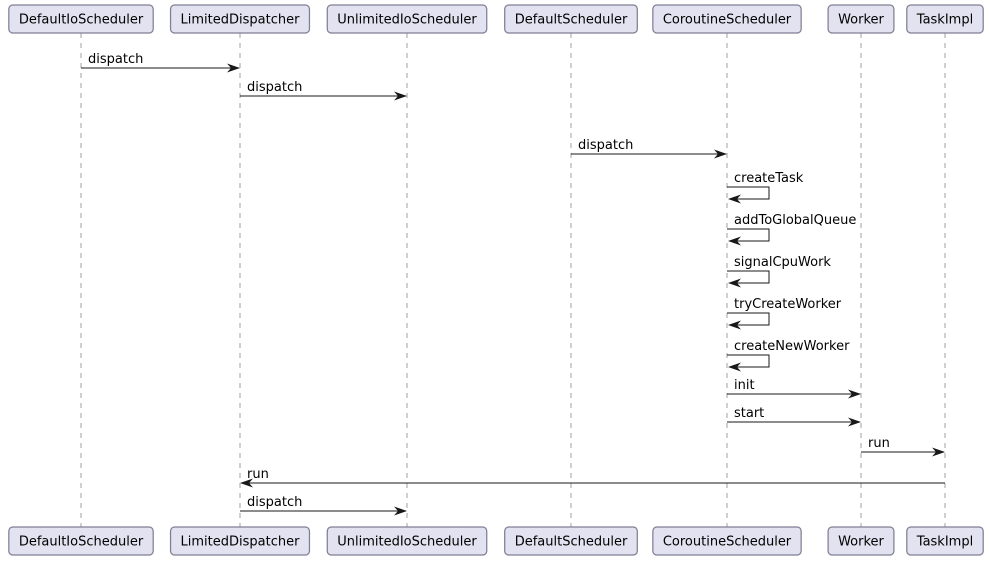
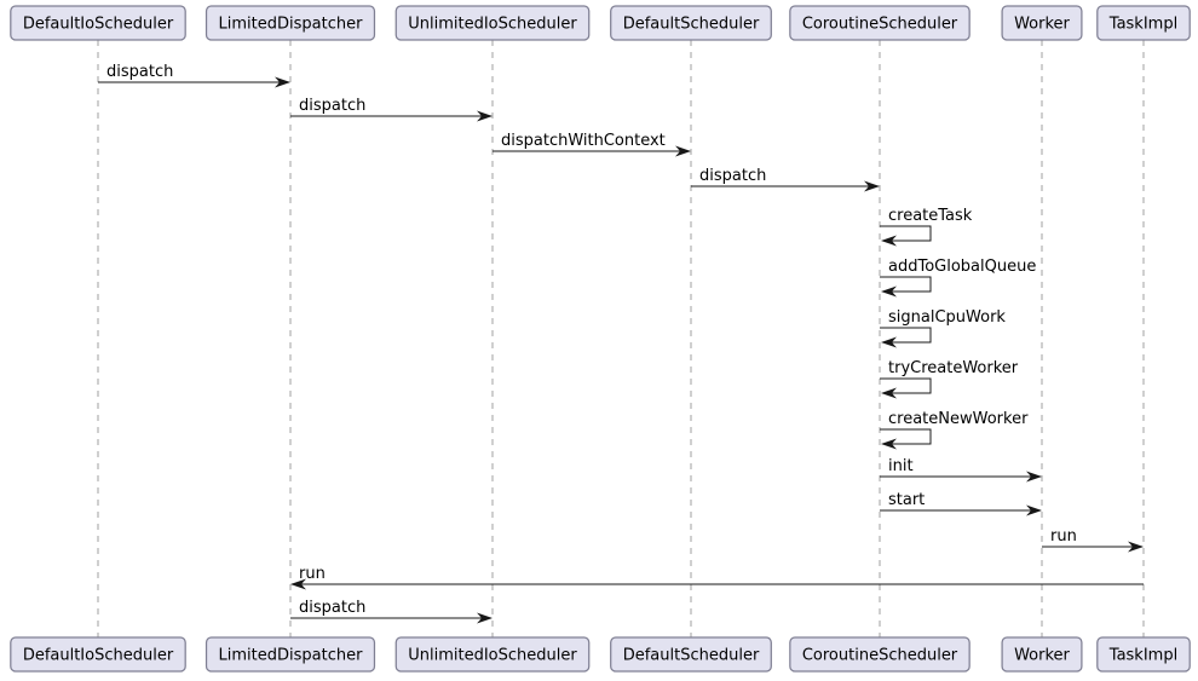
  DefaultIoScheduler
  DefaultIoScheduler
  LimitedDispatcher
  LimitedDispatcher
  UnlimitedIoScheduler
  UnlimitedIoScheduler
  DefaultScheduler
  DefaultScheduler
  CoroutineScheduler
  CoroutineScheduler
  Worker
  Worker
  TaskImpl
  TaskImpl
  dispatch
  dispatch
+ dispatchWithContext
  dispatch
  createTask
  addToGlobalQueue
  signalCpuWork
  tryCreateWorker
  createNewWorker
  init
  start
  run
  run
  dispatch
